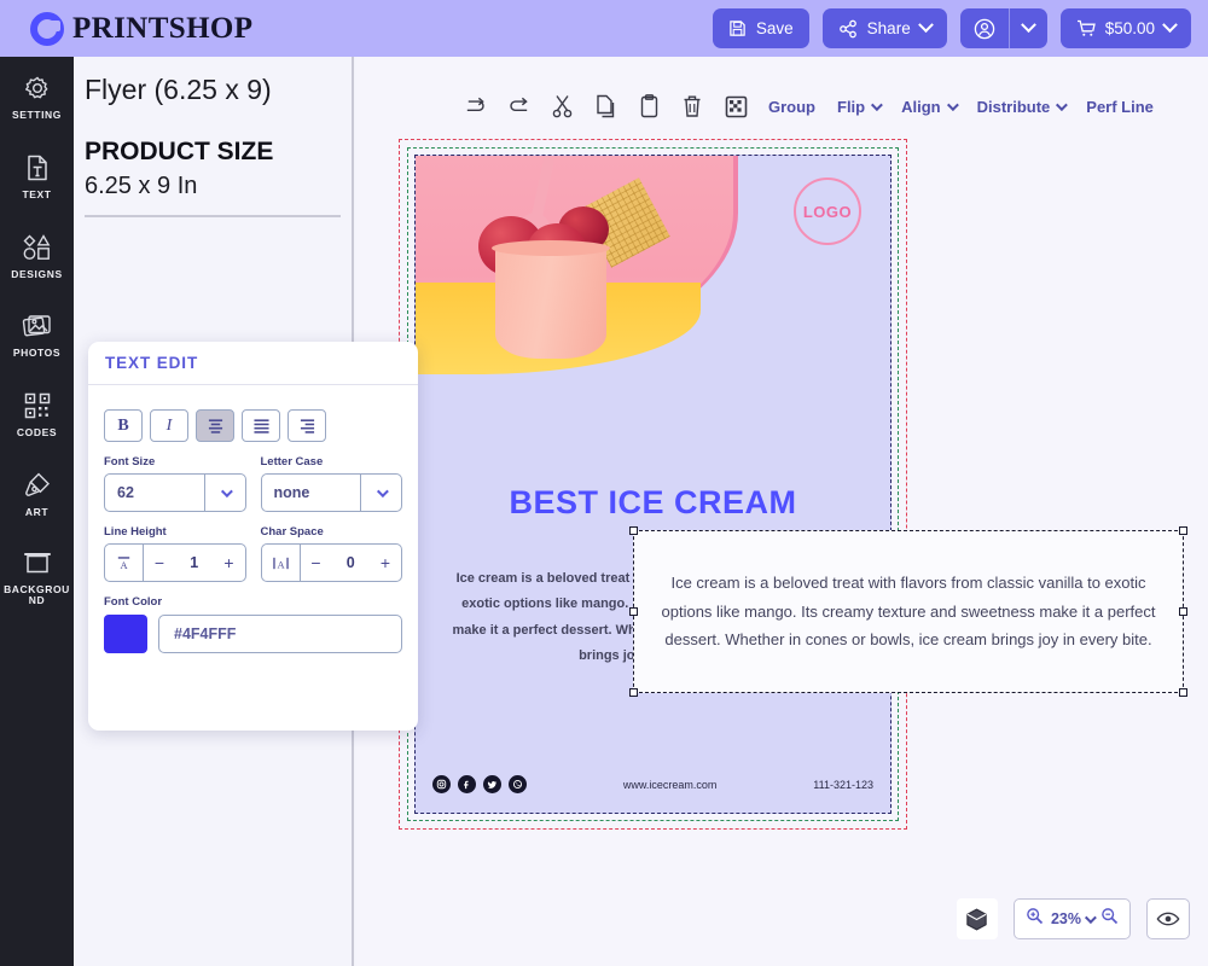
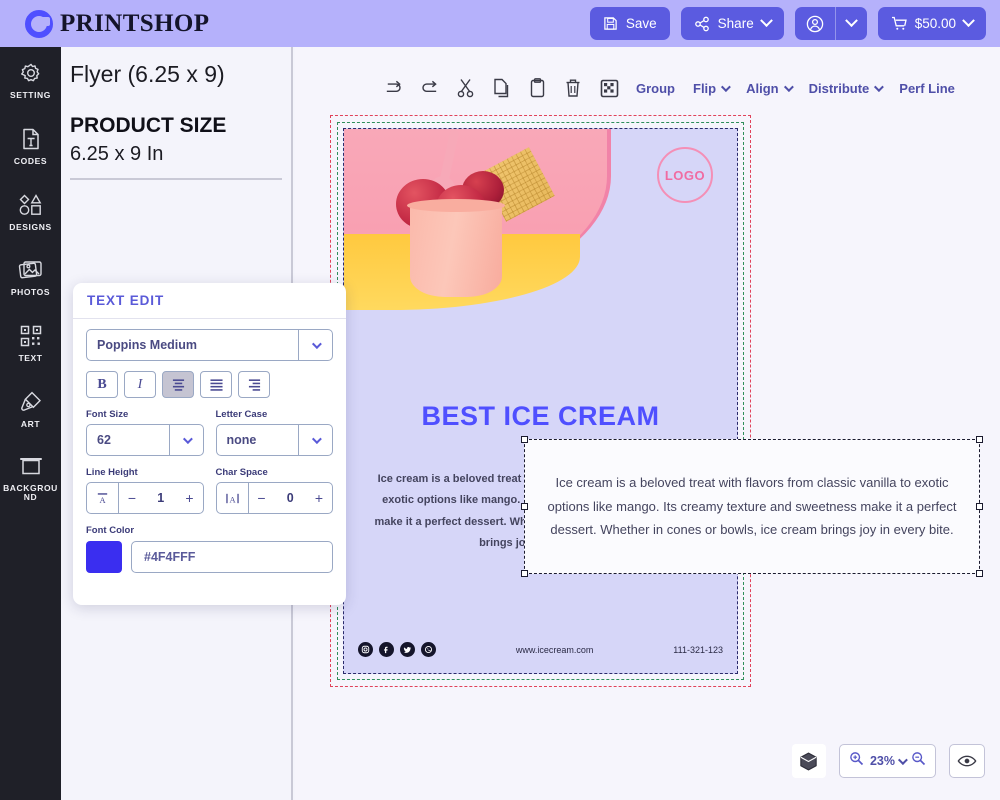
  PRINTSHOP
  Save
  Share
  $50.00
  SETTING
- TEXT
+ CODES
  DESIGNS
  PHOTOS
- CODES
+ TEXT
  ART
  BACKGROUND
  Flyer (6.25 x 9)
  PRODUCT SIZE
  6.25 x 9 In
  Group
  Flip
  Align
  Distribute
  Perf Line
  LOGO
  BEST ICE CREAM
  www.icecream.com
  111-321-123
  23%
  TEXT EDIT
+ Poppins Medium
  B
  I
  Font Size
  62
  Letter Case
  none
  Line Height
  A
  −
  1
  +
  Char Space
  A
  −
  0
  +
  Font Color
  #4F4FFF
  Ice cream is a beloved treat with flavors from classic vanilla to exotic options like mango. Its creamy texture and sweetness make it a perfect dessert. Whether in cones or bowls, ice cream brings joy in every bite.
